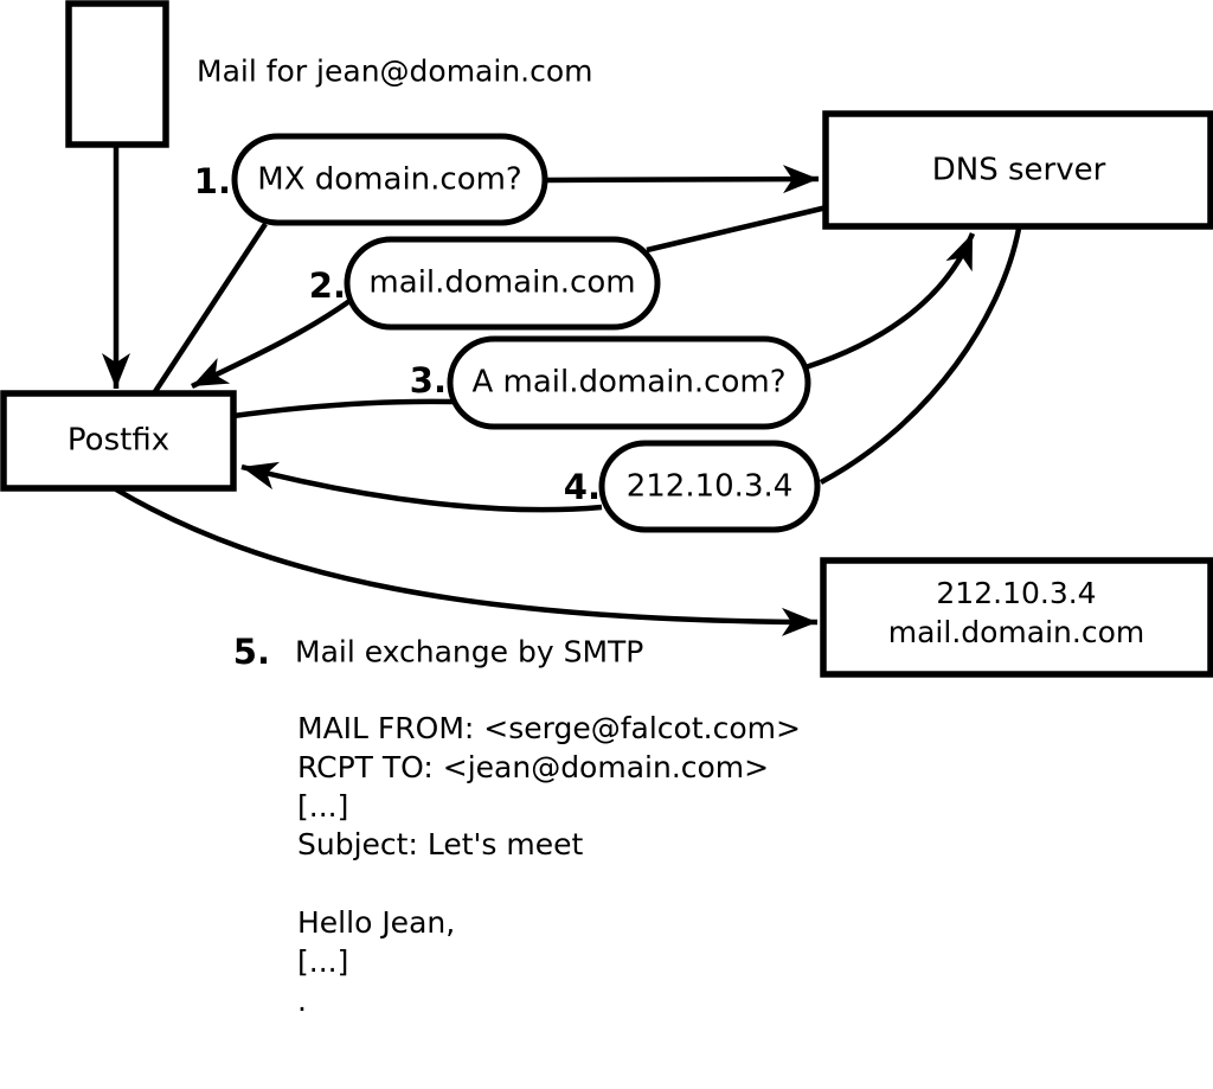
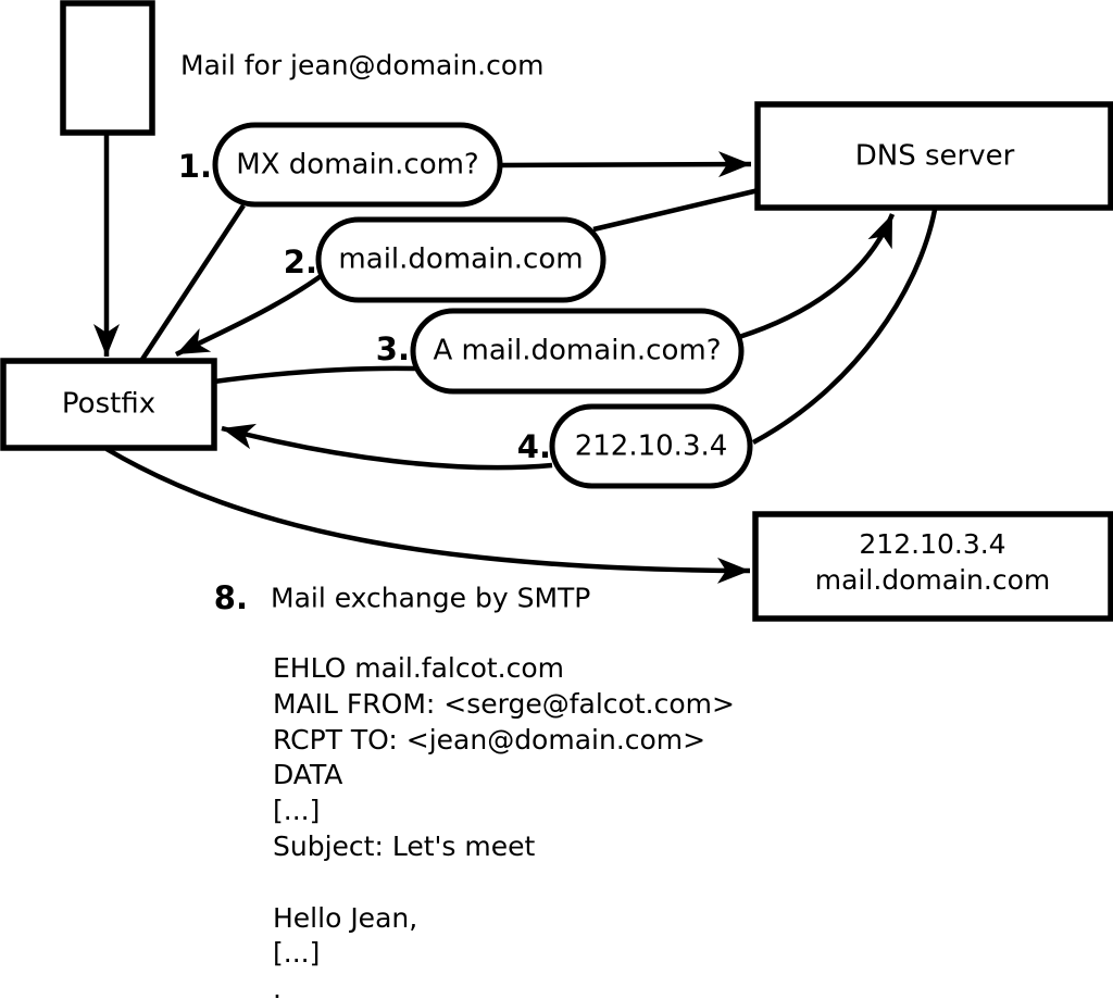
  Mail for jean@domain.com
  1.
  MX domain.com?
  2.
  mail.domain.com
  3.
  A mail.domain.com?
  4.
  212.10.3.4
- 5.
+ 8.
  Mail exchange by SMTP
  Postfix
  DNS server
  212.10.3.4
  mail.domain.com
+ EHLO mail.falcot.com
  MAIL FROM: <serge@falcot.com>
  RCPT TO: <jean@domain.com>
+ DATA
  [...]
  Subject: Let's meet
  Hello Jean,
  [...]
  .
